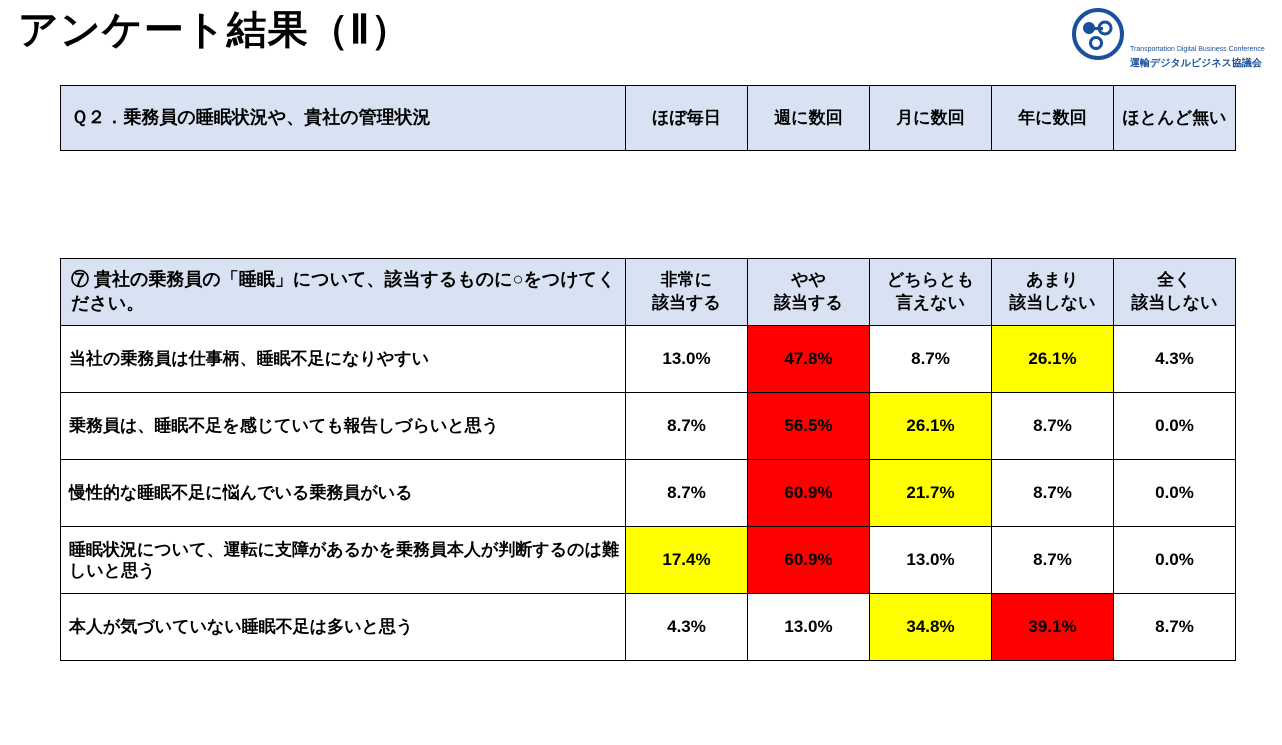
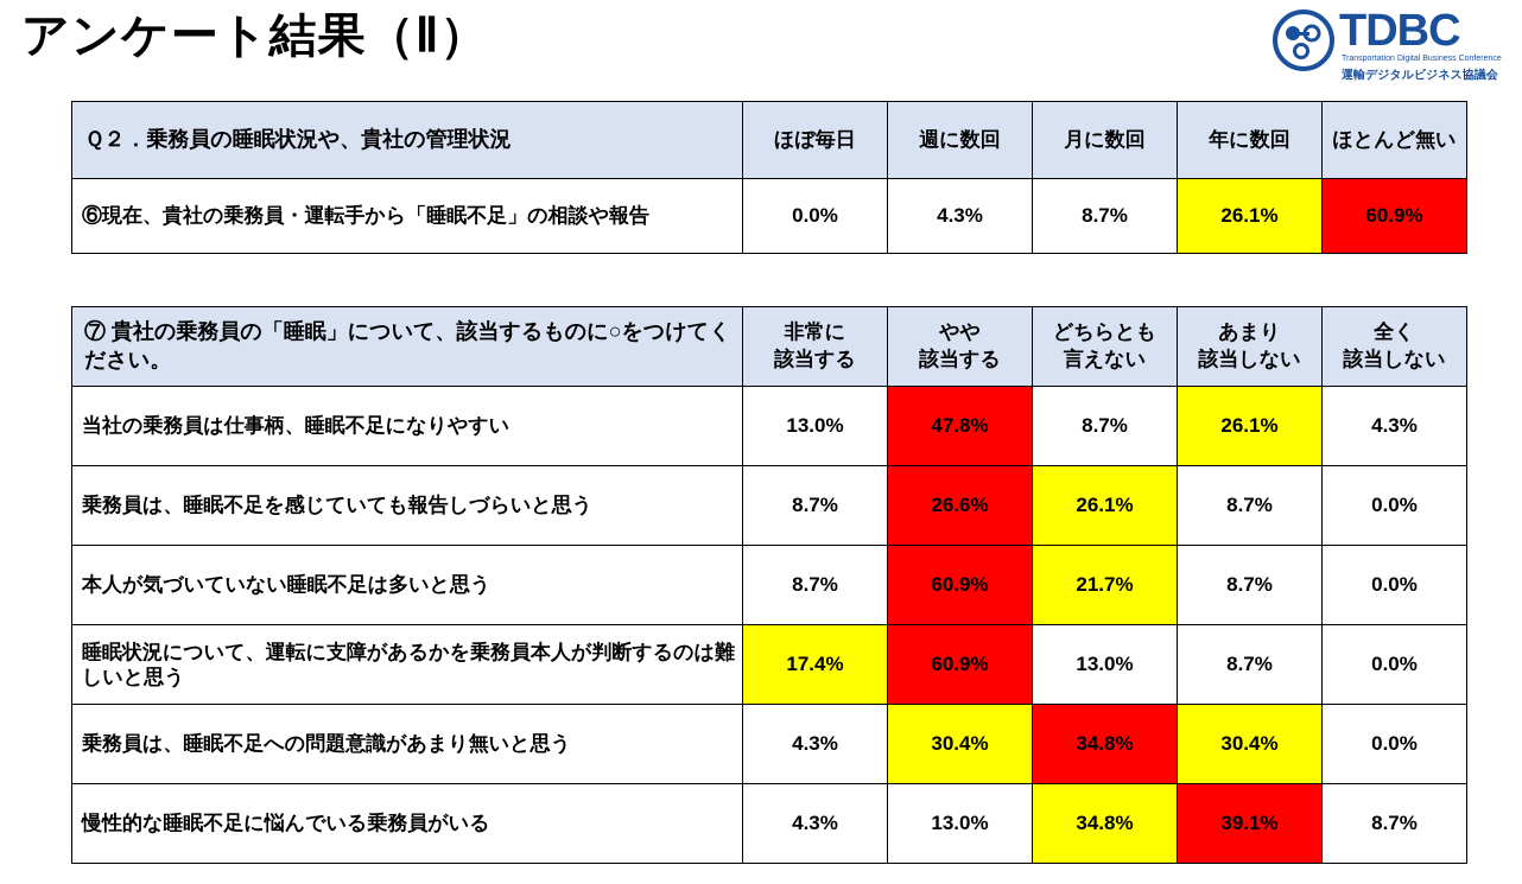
  アンケート結果（Ⅱ）
+ TDBC
  運輸デジタルビジネス協議会
  Ｑ２．乗務員の睡眠状況や、貴社の管理状況	ほぼ毎日	週に数回	月に数回	年に数回	ほとんど無い
+ ⑥現在、貴社の乗務員・運転手から「睡眠不足」の相談や報告	0.0%	4.3%	8.7%	26.1%	60.9%
  ⑦ 貴社の乗務員の「睡眠」について、該当するものに○をつけてください。	非常に 該当する	やや 該当する	どちらとも 言えない	あまり 該当しない	全く 該当しない
  当社の乗務員は仕事柄、睡眠不足になりやすい	13.0%	47.8%	8.7%	26.1%	4.3%
- 乗務員は、睡眠不足を感じていても報告しづらいと思う	8.7%	56.5%	26.1%	8.7%	0.0%
+ 乗務員は、睡眠不足を感じていても報告しづらいと思う	8.7%	26.6%	26.1%	8.7%	0.0%
- 慢性的な睡眠不足に悩んでいる乗務員がいる	8.7%	60.9%	21.7%	8.7%	0.0%
+ 本人が気づいていない睡眠不足は多いと思う	8.7%	60.9%	21.7%	8.7%	0.0%
  睡眠状況について、運転に支障があるかを乗務員本人が判断するのは難しいと思う	17.4%	60.9%	13.0%	8.7%	0.0%
+ 乗務員は、睡眠不足への問題意識があまり無いと思う	4.3%	30.4%	34.8%	30.4%	0.0%
- 本人が気づいていない睡眠不足は多いと思う	4.3%	13.0%	34.8%	39.1%	8.7%
+ 慢性的な睡眠不足に悩んでいる乗務員がいる	4.3%	13.0%	34.8%	39.1%	8.7%
